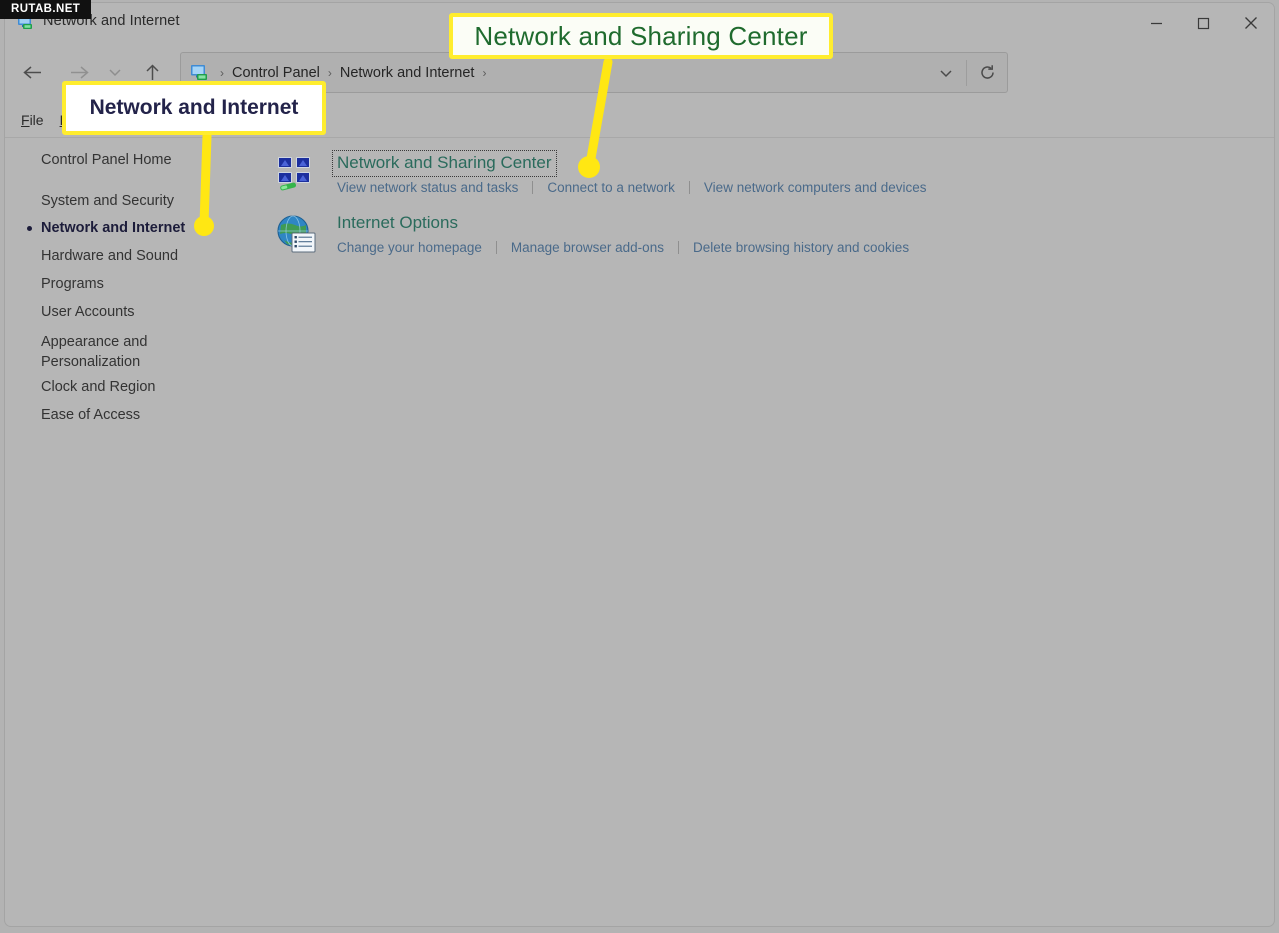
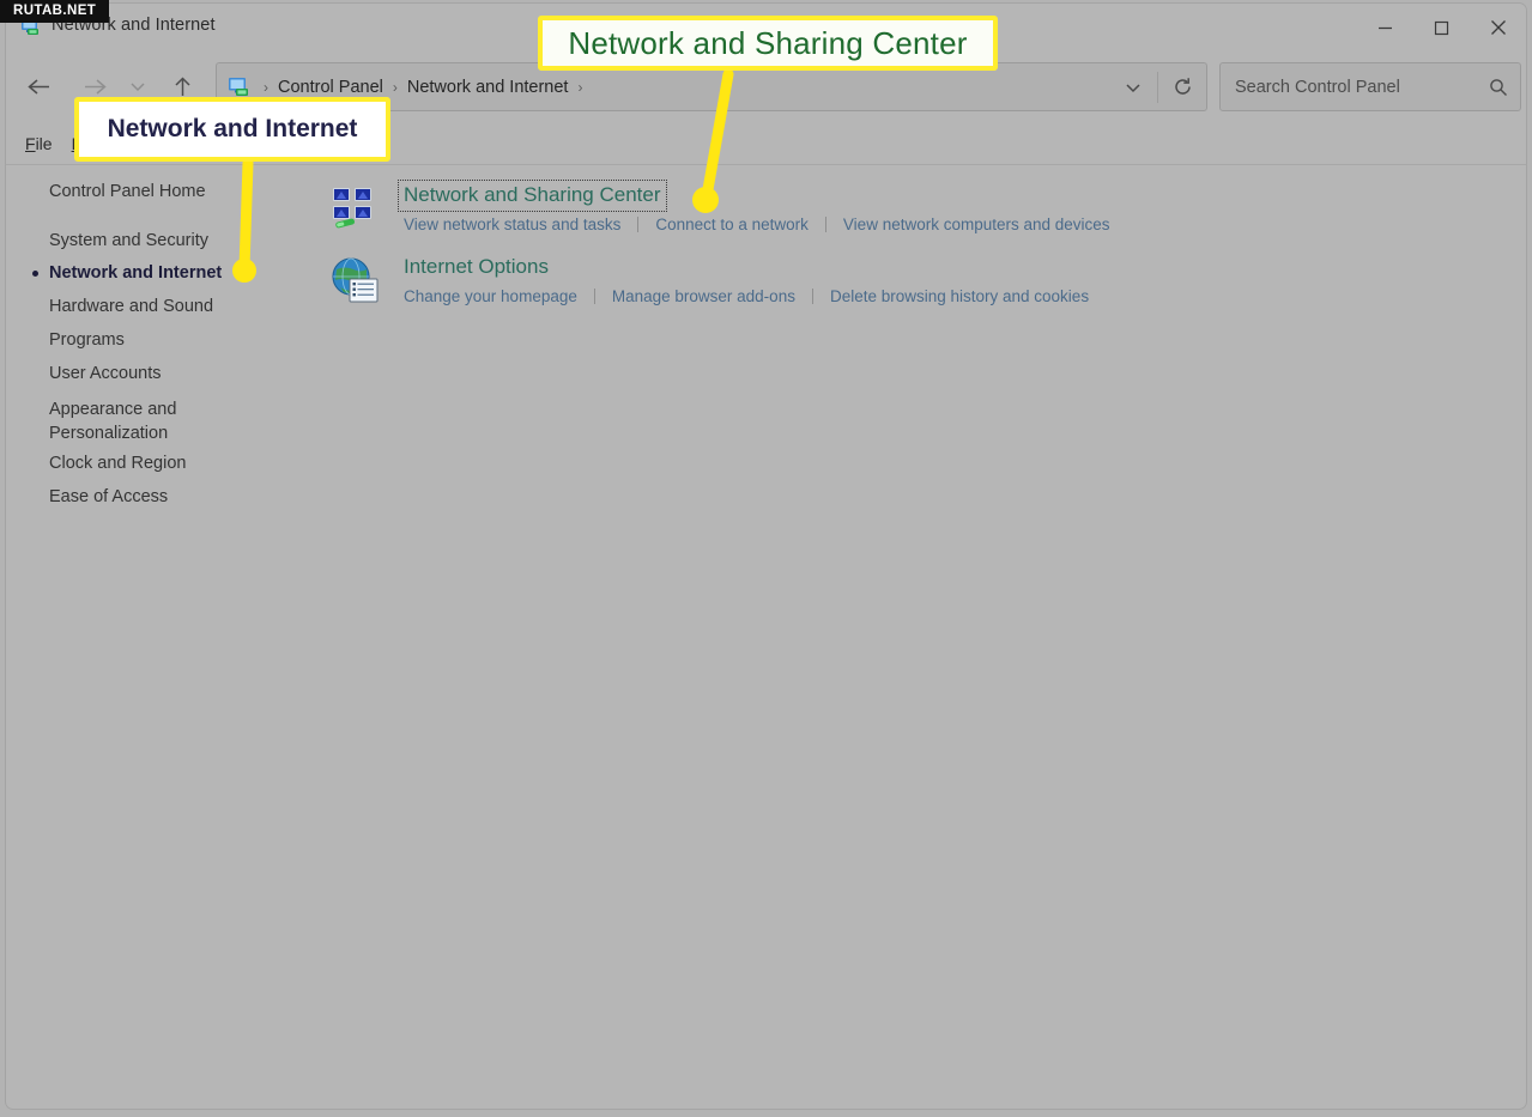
  Network and Internet
  ›
  Control Panel
  ›
  Network and Internet
  ›
+ Search Control Panel
  File
  Control Panel Home
  System and Security
  Network and Internet
  Hardware and Sound
  Programs
  User Accounts
  Appearance and Personalization
  Clock and Region
  Ease of Access
  Network and Sharing Center
  View network status and tasks
  Connect to a network
  View network computers and devices
  Internet Options
  Change your homepage
  Manage browser add-ons
  Delete browsing history and cookies
  Network and Sharing Center
  Network and Internet
  RUTAB.NET
